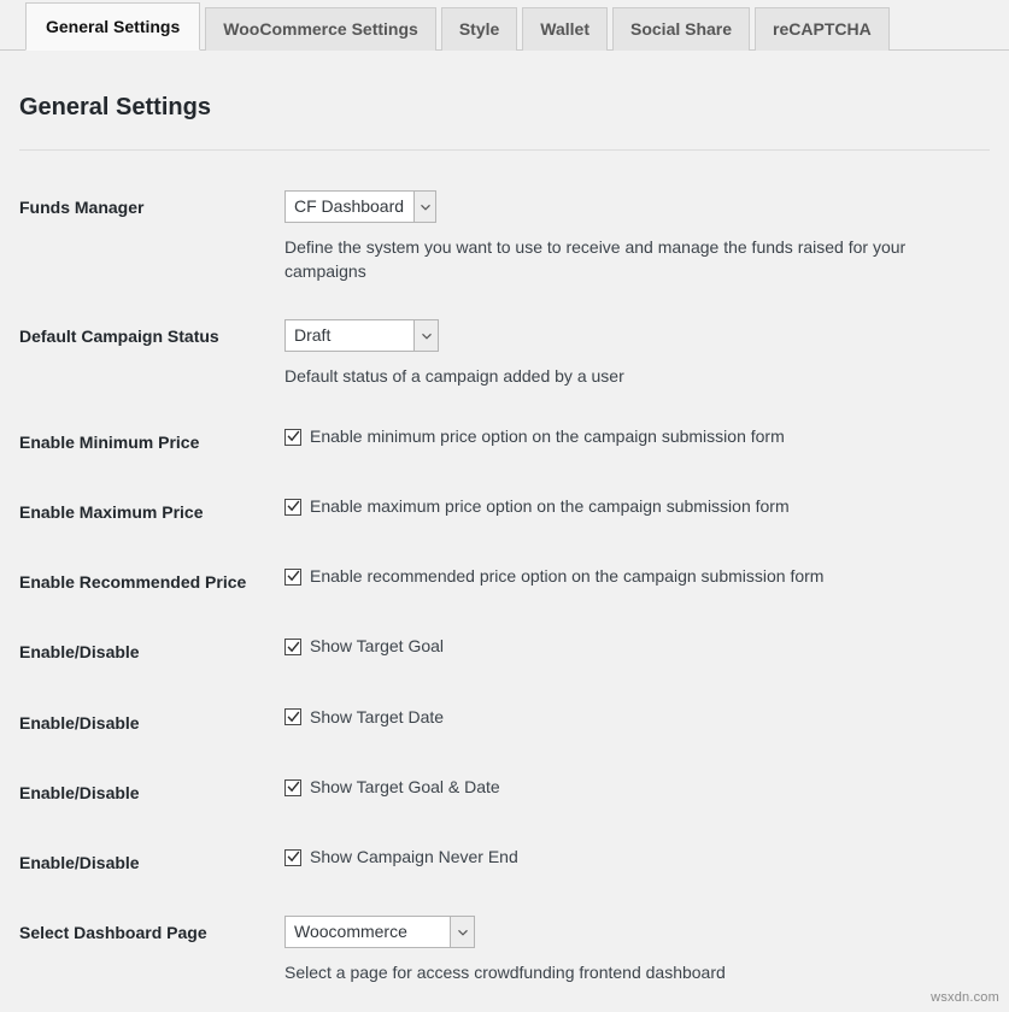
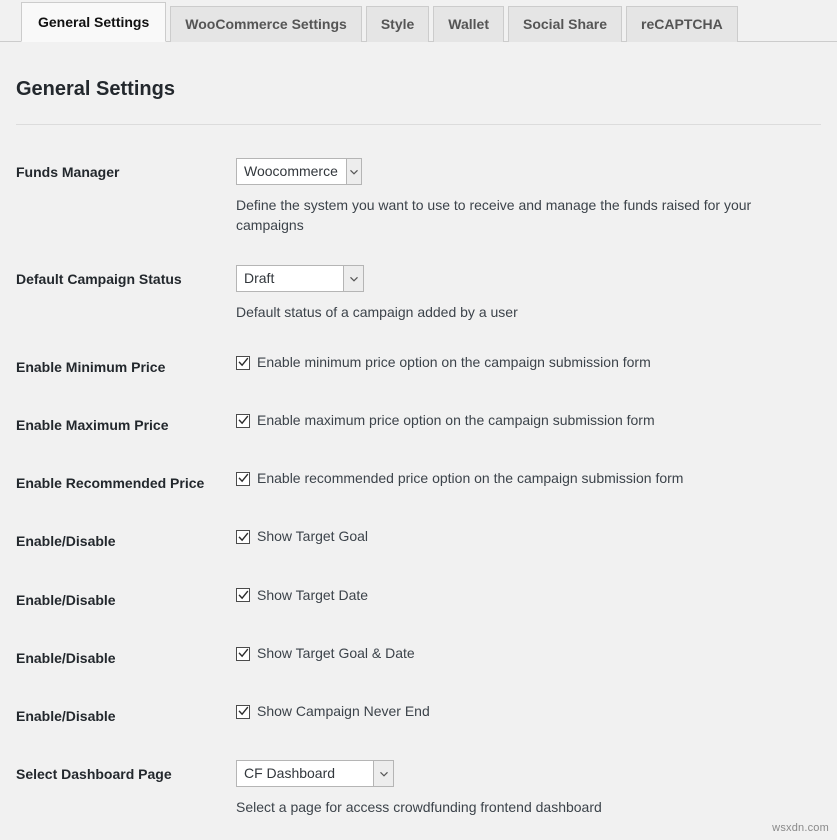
  General Settings
  WooCommerce Settings
  Style
  Wallet
  Social Share
  reCAPTCHA
  General Settings
- Funds Manager	CF DashboardDefine the system you want to use to receive and manage the funds raised for your campaigns
+ Funds Manager	WoocommerceDefine the system you want to use to receive and manage the funds raised for your campaigns
  Default Campaign Status	DraftDefault status of a campaign added by a user
  Enable Minimum Price	Enable minimum price option on the campaign submission form
  Enable Maximum Price	Enable maximum price option on the campaign submission form
  Enable Recommended Price	Enable recommended price option on the campaign submission form
  Enable/Disable	Show Target Goal
  Enable/Disable	Show Target Date
  Enable/Disable	Show Target Goal & Date
  Enable/Disable	Show Campaign Never End
- Select Dashboard Page	WoocommerceSelect a page for access crowdfunding frontend dashboard
+ Select Dashboard Page	CF DashboardSelect a page for access crowdfunding frontend dashboard
  wsxdn.com
